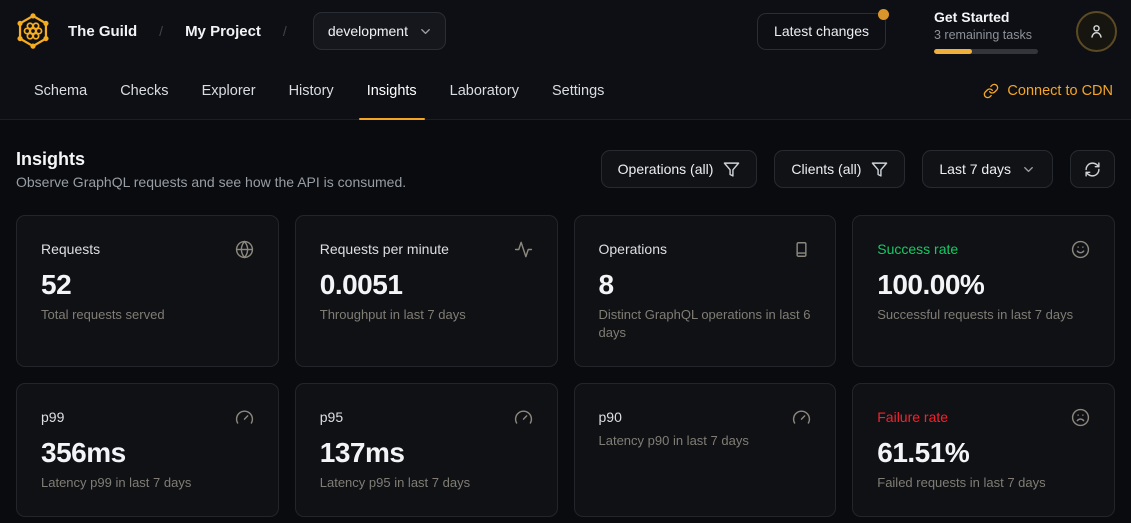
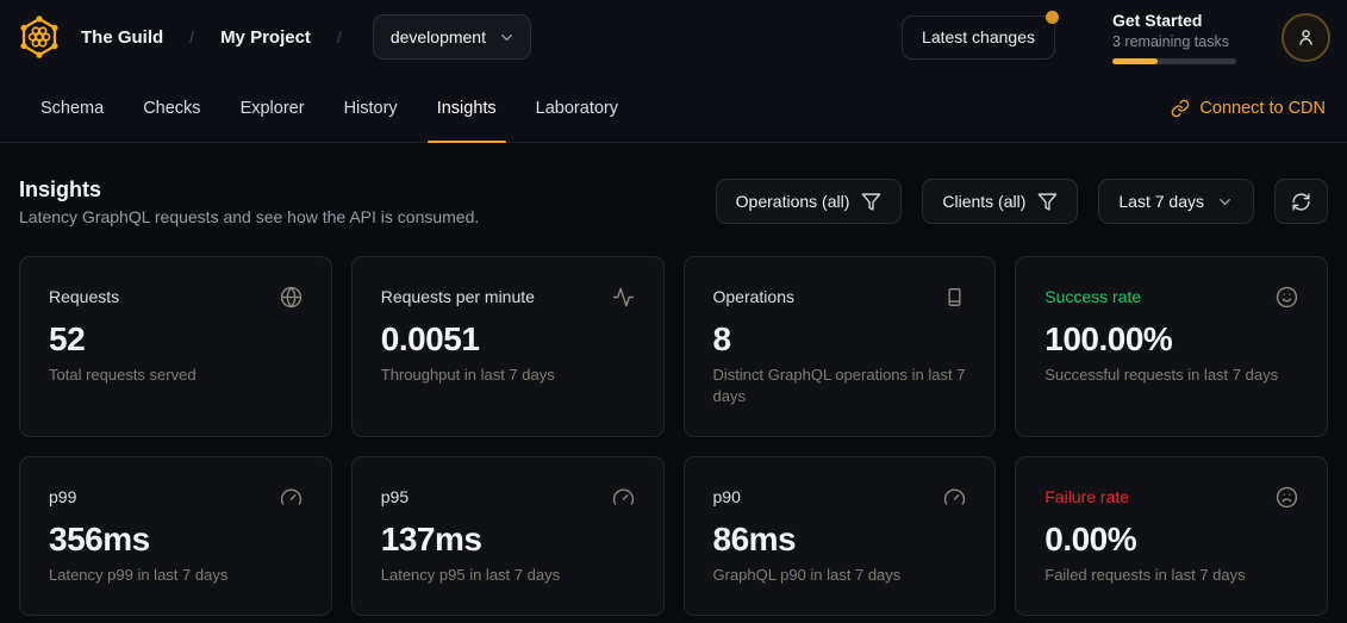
  The Guild
  /
  My Project
  /
  development
  Latest changes
  Get Started
  3 remaining tasks
  Schema
  Checks
  Explorer
  History
  Insights
  Laboratory
- Settings
  Connect to CDN
  Insights
- Observe GraphQL requests and see how the API is consumed.
+ Latency GraphQL requests and see how the API is consumed.
  Operations (all)
  Clients (all)
  Last 7 days
  Requests
  52
  Total requests served
  Requests per minute
  0.0051
  Throughput in last 7 days
  Operations
  8
- Distinct GraphQL operations in last 6 days
+ Distinct GraphQL operations in last 7 days
  Success rate
  100.00%
  Successful requests in last 7 days
  p99
  356ms
  Latency p99 in last 7 days
  p95
  137ms
  Latency p95 in last 7 days
  p90
+ 86ms
- Latency p90 in last 7 days
+ GraphQL p90 in last 7 days
  Failure rate
- 61.51%
+ 0.00%
  Failed requests in last 7 days
